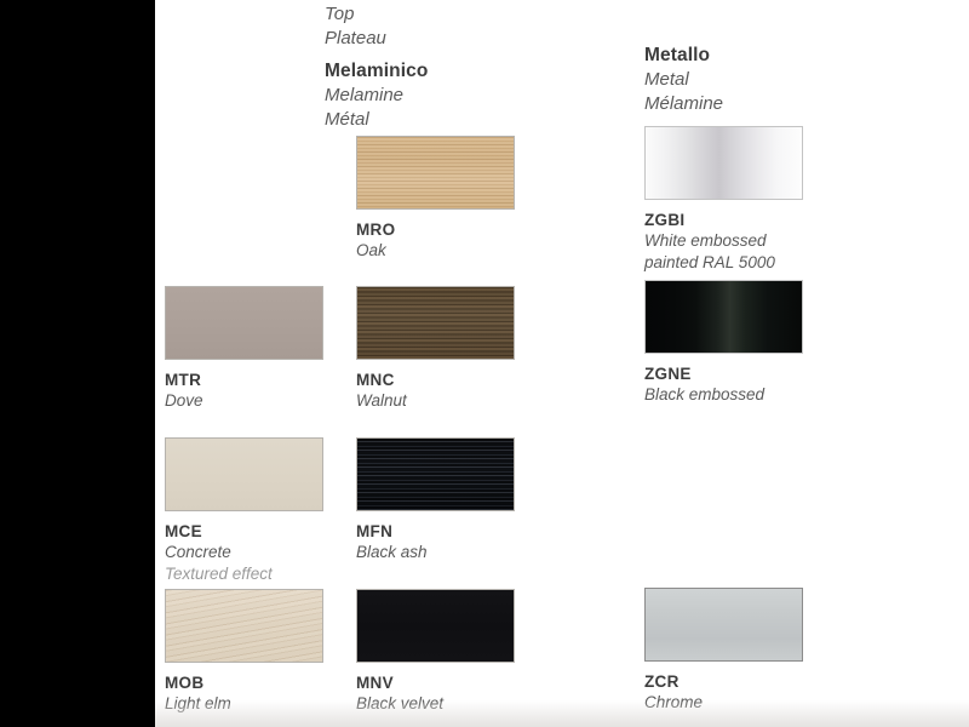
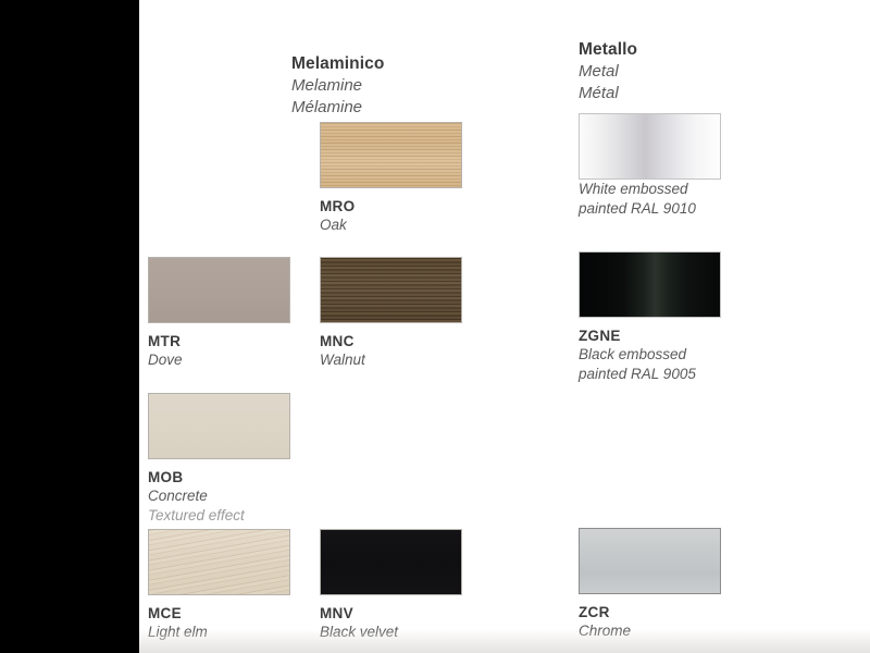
- Top
- Plateau
  Melaminico
  Melamine
- Métal
+ Mélamine
  Metallo
  Metal
- Mélamine
+ Métal
  MTR
  Dove
- MCE
+ MOB
  Concrete
  Textured effect
- MOB
+ MCE
  MRO
  Oak
  MNC
  Walnut
- MFN
- Black ash
  MNV
- ZGBI
  White embossed
- painted RAL 5000
+ painted RAL 9010
  ZGNE
  Black embossed
+ painted RAL 9005
  ZCR
